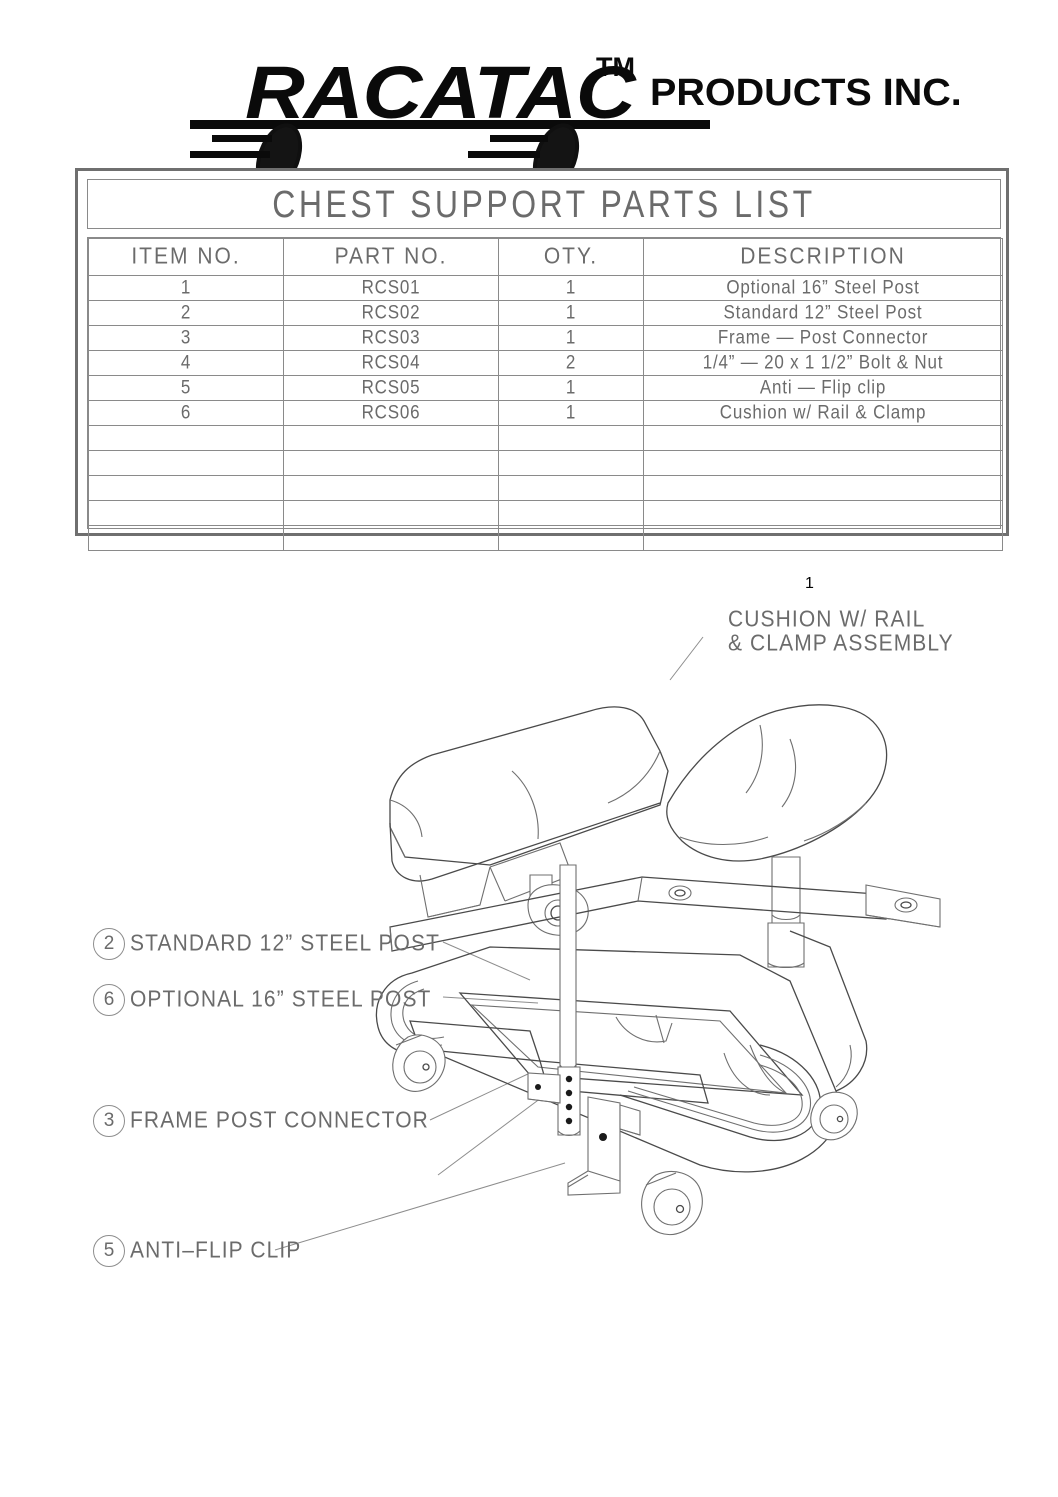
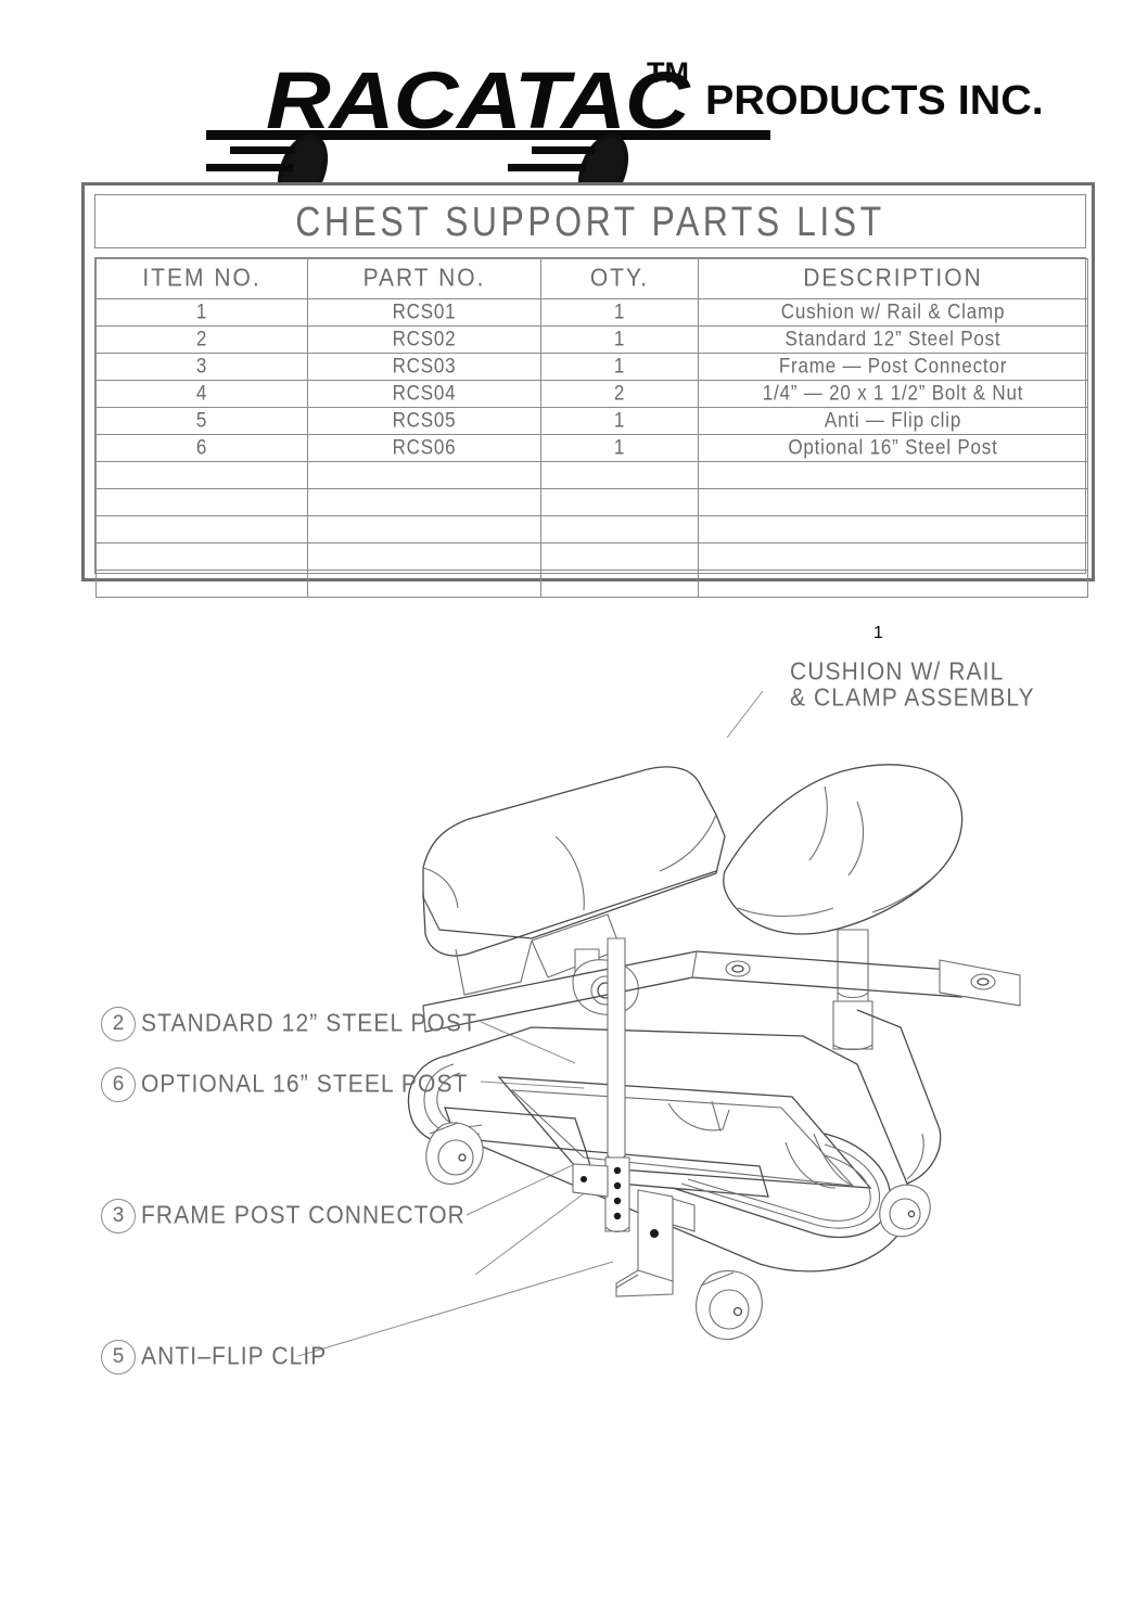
  RACATAC
  TM
  PRODUCTS INC.
  CHEST SUPPORT PARTS LIST
  ITEM NO.	PART NO.	OTY.	DESCRIPTION
- 1	RCS01	1	Optional 16” Steel Post
+ 1	RCS01	1	Cushion w/ Rail & Clamp
  2	RCS02	1	Standard 12” Steel Post
  3	RCS03	1	Frame — Post Connector
  4	RCS04	2	1/4” — 20 x 1 1/2” Bolt & Nut
  5	RCS05	1	Anti — Flip clip
- 6	RCS06	1	Cushion w/ Rail & Clamp
+ 6	RCS06	1	Optional 16” Steel Post
  1
  CUSHION W/ RAIL
  & CLAMP ASSEMBLY
  2
  STANDARD 12” STEEL POST
  6
  OPTIONAL 16” STEEL POST
  3
  FRAME POST CONNECTOR
  5
  ANTI–FLIP CLIP
